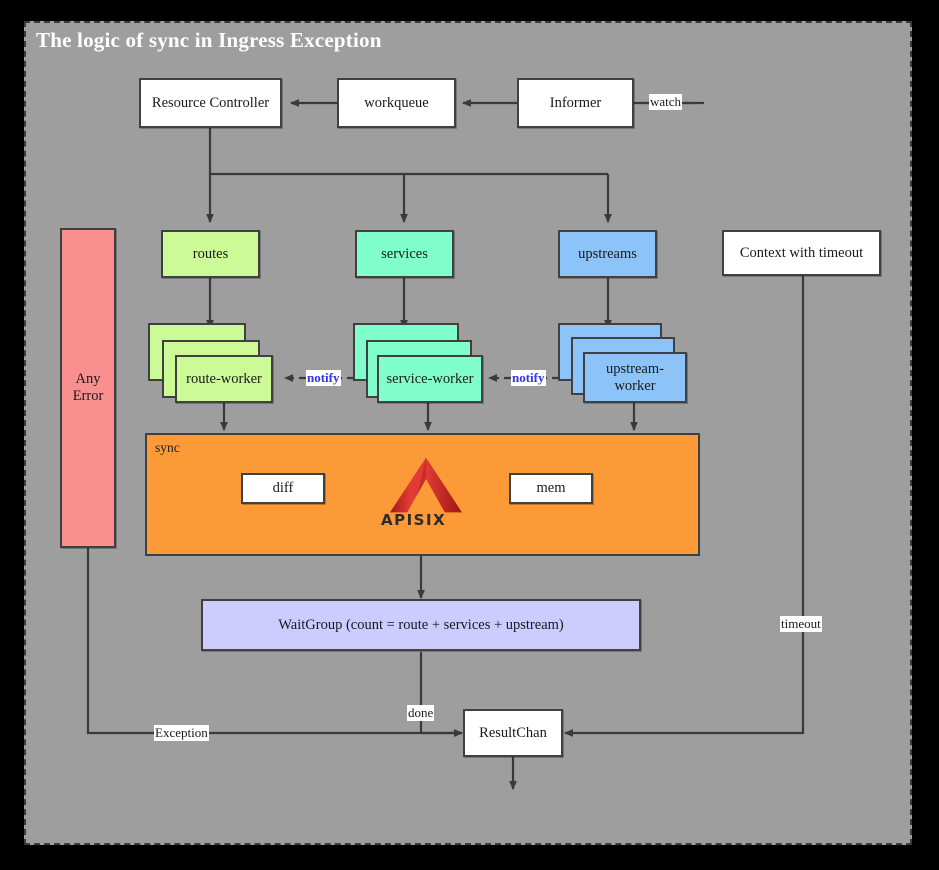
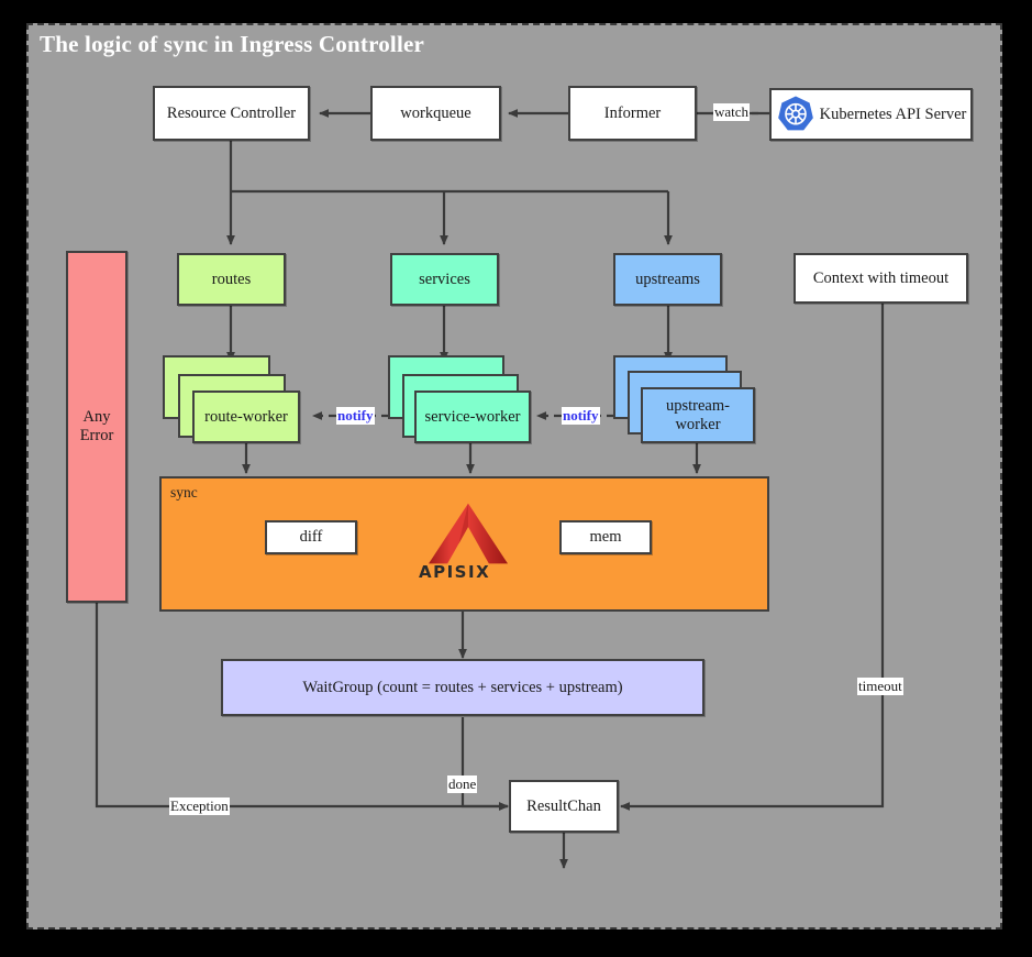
- The logic of sync in Ingress Exception
+ The logic of sync in Ingress Controller
  Resource Controller
  workqueue
  Informer
+ Kubernetes API Server
  watch
  Any
  Error
  routes
  services
  upstreams
  Context with timeout
  route-worker
  service-worker
  upstream-
  worker
  notify
  notify
  sync
  diff
  mem
  APISIX
- WaitGroup (count = route + services + upstream)
+ WaitGroup (count = routes + services + upstream)
  ResultChan
  timeout
  done
  Exception
